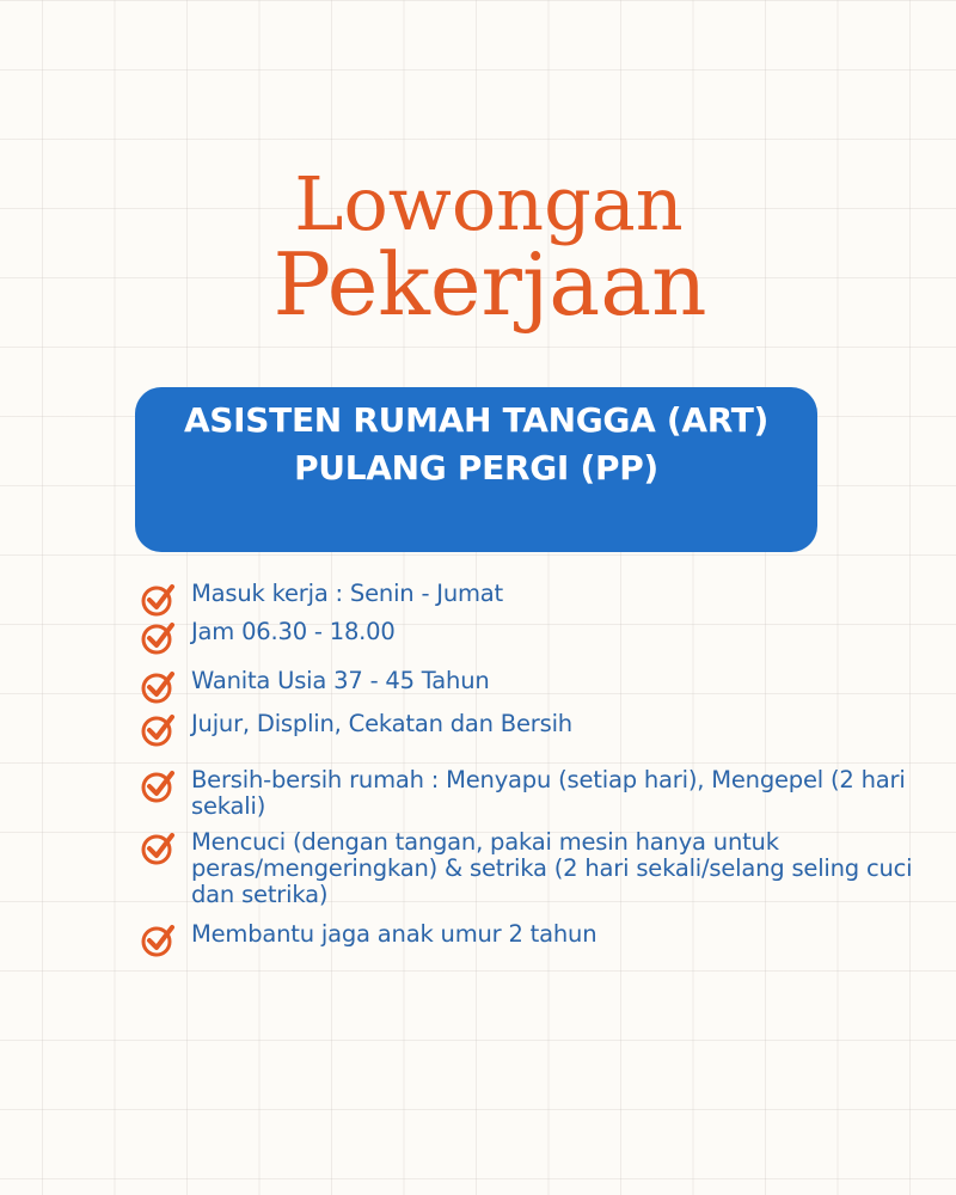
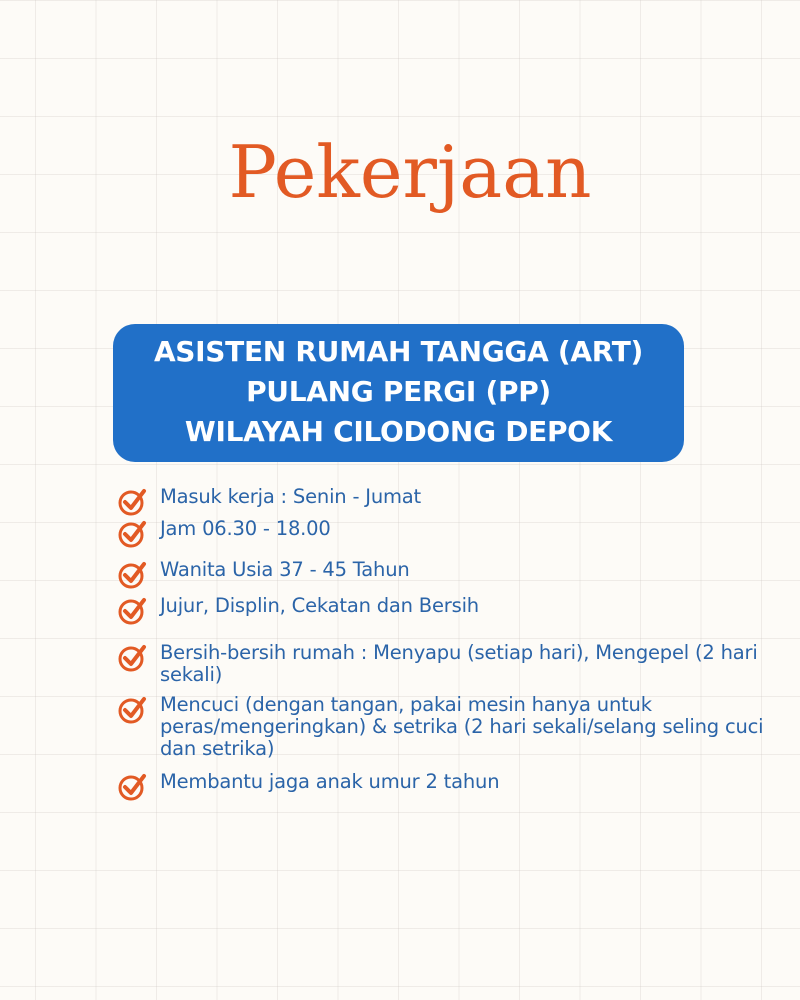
- Lowongan
  Pekerjaan
  ASISTEN RUMAH TANGGA (ART)
  PULANG PERGI (PP)
+ WILAYAH CILODONG DEPOK
  Masuk kerja : Senin - Jumat
  Jam 06.30 - 18.00
  Wanita Usia 37 - 45 Tahun
  Jujur, Displin, Cekatan dan Bersih
  Bersih-bersih rumah : Menyapu (setiap hari), Mengepel (2 hari sekali)
  Mencuci (dengan tangan, pakai mesin hanya untuk peras/mengeringkan) & setrika (2 hari sekali/selang seling cuci dan setrika)
  Membantu jaga anak umur 2 tahun
